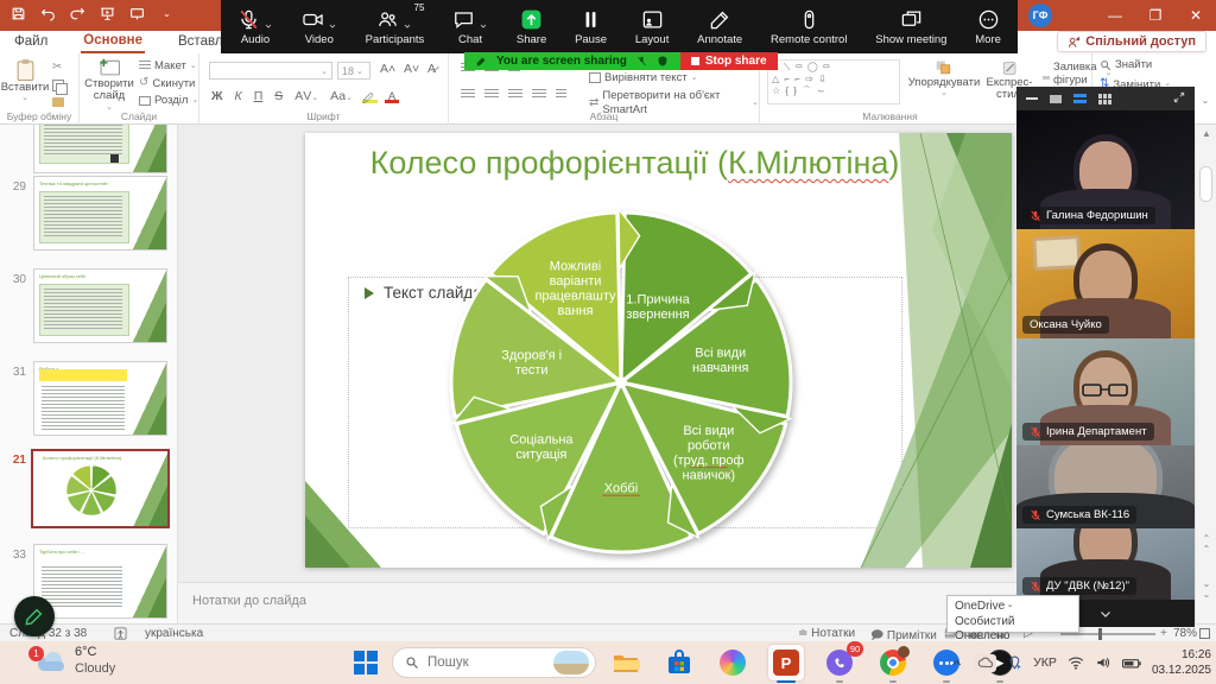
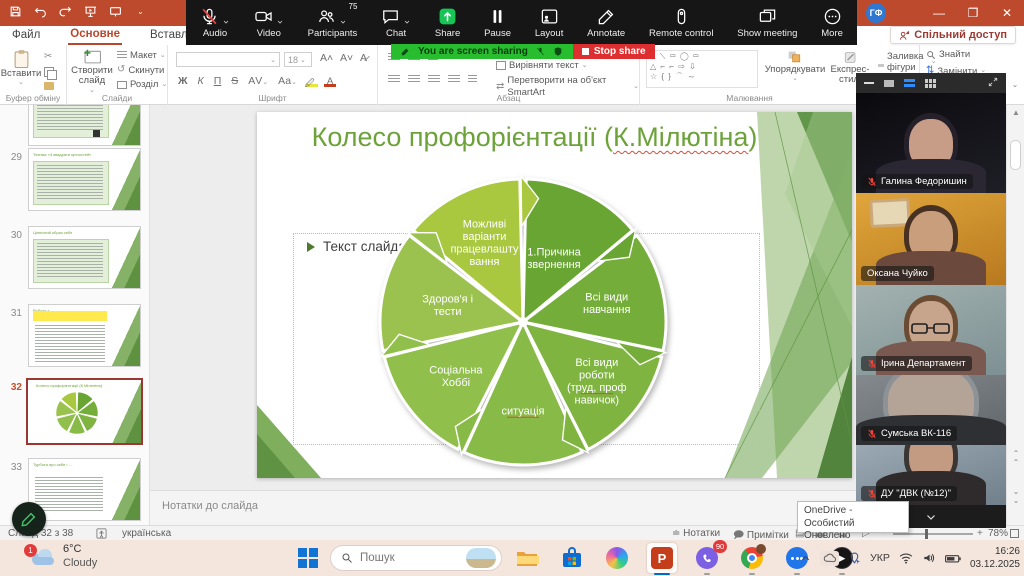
  ⌄
  ГФ
  —
  ❐
  ✕
  Файл
  Основне
  Спільний доступ
  Вставити
  ✂
  Буфер обміну
  Створити слайд
  Макет
  ↺
  Скинути
  Розділ
  Слайди
  18
  А˄
  А˅
  А̷
  Ж
  К
  П
  S
  🖉
  А
  Шрифт
  Вирівняти текст
  ⇄
  Перетворити на об'єкт SmartArt
  Абзац
  ⟍ ▭ ◯ ▭
  △ ⌐ ⌐ ⇨ ⇩
  ☆ { } ⌒ ～
  Упорядкувати
  Експрес-сти
  Заливка фігури
  Малювання
  Знайти
  ⇅
  Замінити
  ⌄
  Audio
  Video
  75
  Participants
  Chat
  Share
  Pause
  Layout
  Annotate
  Remote control
  Show meeting
  More
  You are screen sharing
  Stop share
  29
  30
  31
- 21
+ 32
  33
  Колесо профорієнтації (К.Мілютіна)
  Текст слайд
  1.Причина
  звернення
  Всі види
  навчання
  Всі види
  роботи
  (труд, проф
  навичок)
- Хоббі
+ ситуація
  Соціальна
- ситуація
+ Хоббі
  Здоров'я і
  тести
  Можливі
  варіанти
  працевлашту
  вання
  Нотатки до слайда
  Сл 32 з 38
  українська
  ≐ Нотатки
  🗩 Примітки
  ▤
  ▦
  ▥
  ▷
  −
  +
  78%
  1
  6°C
  Cloudy
  Пошук
  P
  90
  ▶
  УКР
  16:26
  03.12.2025
  Галина Федоришин
  Оксана Чуйко
  Ірина Департамент
  Сумська ВК-116
  ДУ "ДВК (№12)"
  ▲
  ⌃
  ⌃
  ⌄
  ⌄
  OneDrive - Особистий
  Оновлено
